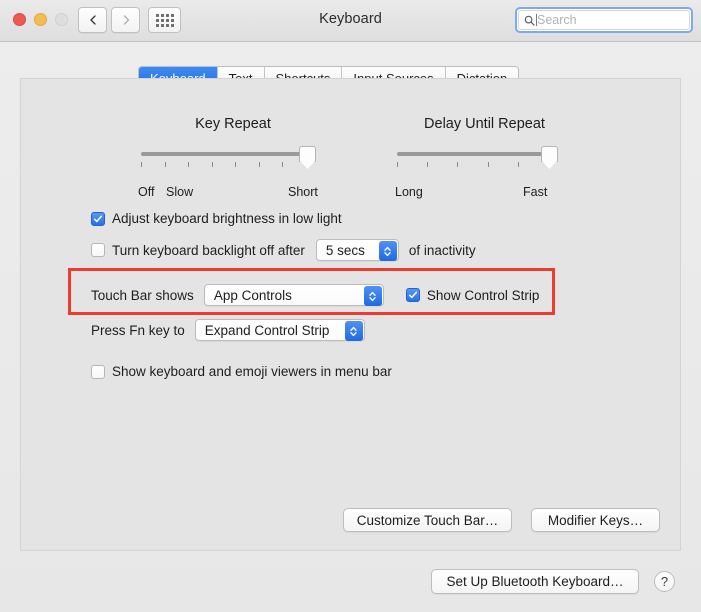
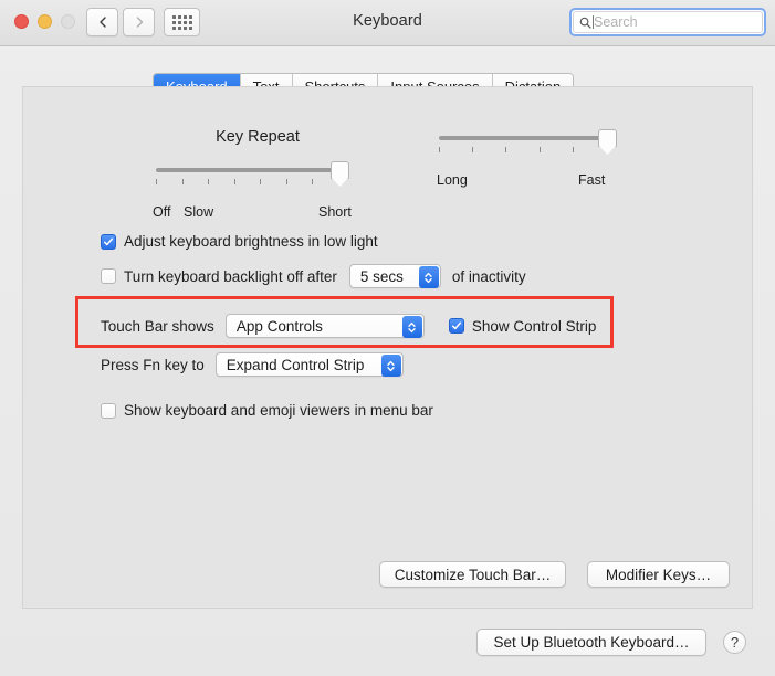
  Keyboard
  Search
  Key Repeat
  Off
  Slow
  Short
- Delay Until Repeat
  Long
  Fast
  Adjust keyboard brightness in low light
  Turn keyboard backlight off after
  5 secs
  of inactivity
  Touch Bar shows
  App Controls
  Show Control Strip
  Press Fn key to
  Expand Control Strip
  Show keyboard and emoji viewers in menu bar
  Customize Touch Bar…
  Modifier Keys…
  Set Up Bluetooth Keyboard…
  ?
